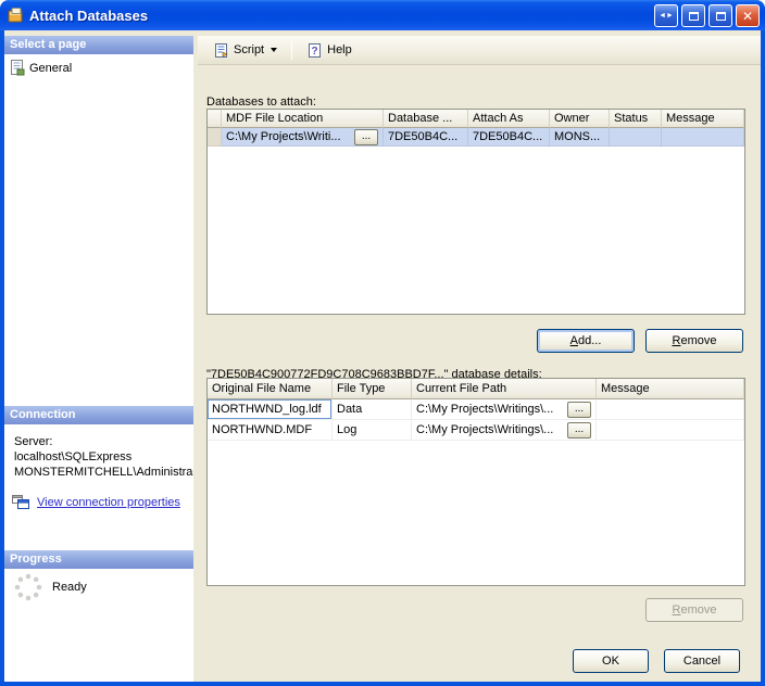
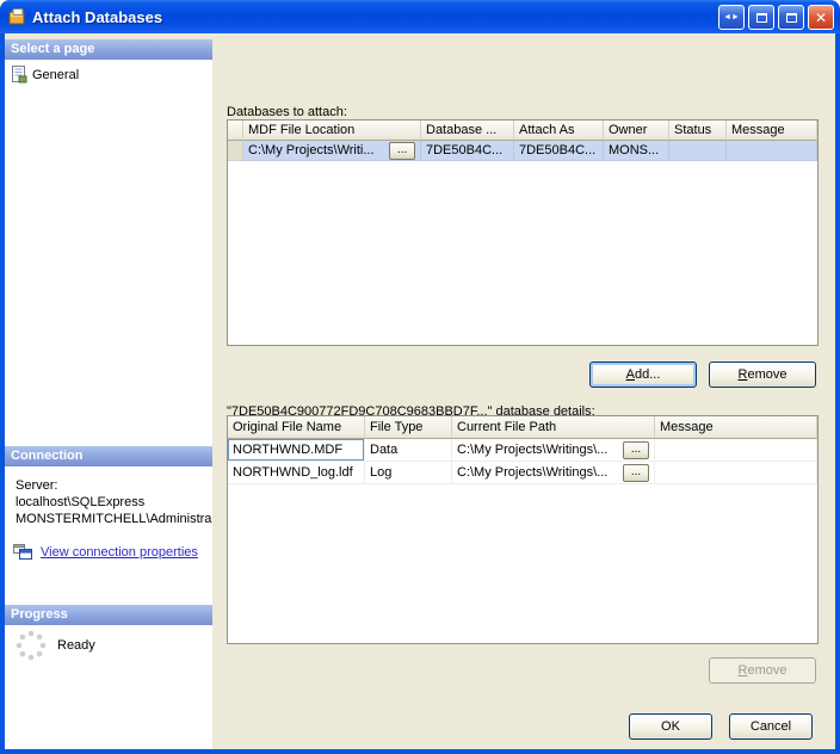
  Attach Databases
  ✕
  Select a page
  General
  Connection
  Server:
  localhost\SQLExpress
  MONSTERMITCHELL\Administra
  View connection properties
  Progress
  Ready
- Script
- ?
- Help
  Databases to attach:
  MDF File Location
  Database ...
  Attach As
  Owner
  Status
  Message
  C:\My Projects\Writi...
  ...
  7DE50B4C...
  7DE50B4C...
  MONS...
  Add...
  Remove
  "7DE50B4C900772FD9C708C9683BBD7F..." database details:
  Original File Name
  File Type
  Current File Path
  Message
- NORTHWND_log.ldf
+ NORTHWND.MDF
  Data
  C:\My Projects\Writings\...
  ...
- NORTHWND.MDF
+ NORTHWND_log.ldf
  Log
  C:\My Projects\Writings\...
  ...
  Remove
  OK
  Cancel
